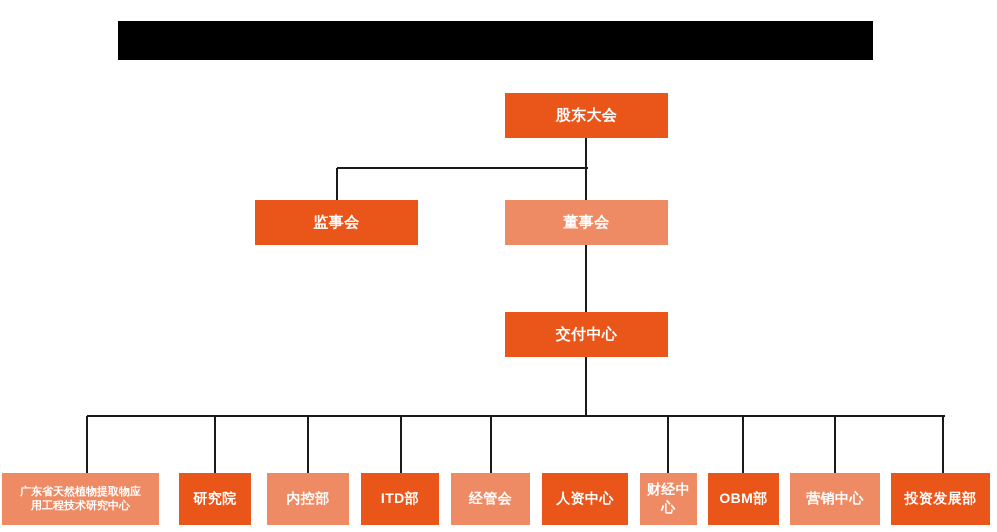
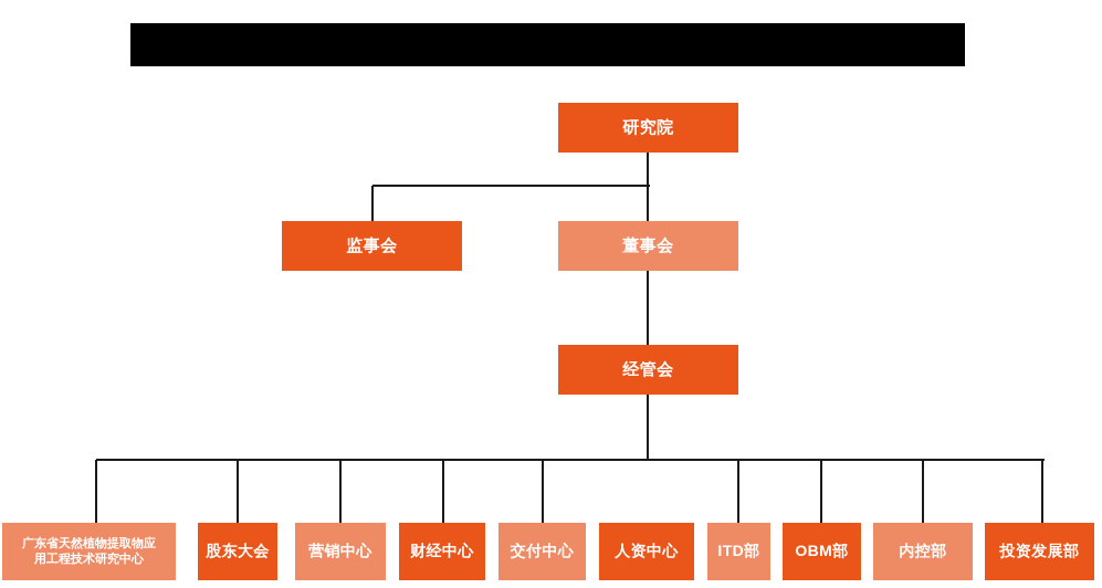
- 股东大会
+ 研究院
  监事会
  董事会
- 交付中心
+ 经管会
  广东省天然植物提取物应
  用工程技术研究中心
- 研究院
+ 股东大会
- 内控部
+ 营销中心
- ITD部
+ 财经中心
- 经管会
+ 交付中心
  人资中心
- 财经中心
+ ITD部
  OBM部
- 营销中心
+ 内控部
  投资发展部
